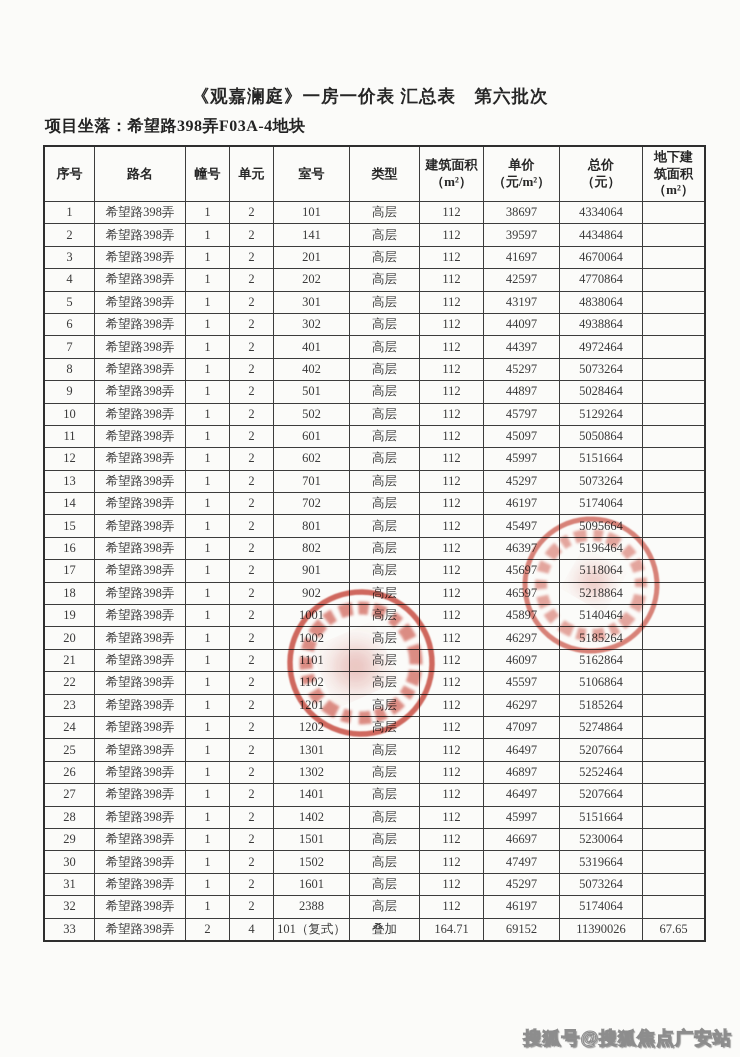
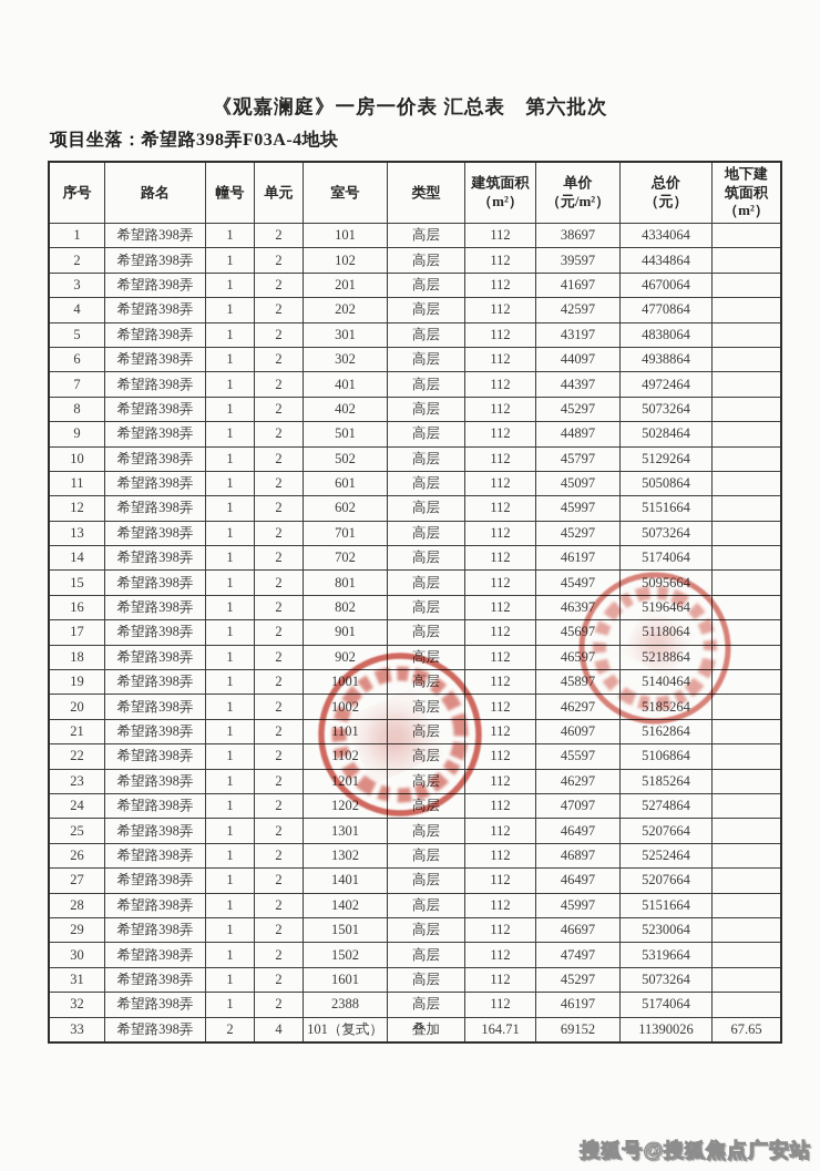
  《观嘉澜庭》一房一价表 汇总表 第六批次
  项目坐落：希望路398弄F03A-4地块
  序号	路名	幢号	单元	室号	类型	建筑面积 （m²）	单价 （元/m²）	总价 （元）	地下建 筑面积 （m²）
  1	希望路398弄	1	2	101	高层	112	38697	4334064
- 2	希望路398弄	1	2	141	高层	112	39597	4434864
+ 2	希望路398弄	1	2	102	高层	112	39597	4434864
  3	希望路398弄	1	2	201	高层	112	41697	4670064
  4	希望路398弄	1	2	202	高层	112	42597	4770864
  5	希望路398弄	1	2	301	高层	112	43197	4838064
  6	希望路398弄	1	2	302	高层	112	44097	4938864
  7	希望路398弄	1	2	401	高层	112	44397	4972464
  8	希望路398弄	1	2	402	高层	112	45297	5073264
  9	希望路398弄	1	2	501	高层	112	44897	5028464
  10	希望路398弄	1	2	502	高层	112	45797	5129264
  11	希望路398弄	1	2	601	高层	112	45097	5050864
  12	希望路398弄	1	2	602	高层	112	45997	5151664
  13	希望路398弄	1	2	701	高层	112	45297	5073264
  14	希望路398弄	1	2	702	高层	112	46197	5174064
  15	希望路398弄	1	2	801	高层	112	45497	5095664
  16	希望路398弄	1	2	802	高层	112	46397	5196464
  17	希望路398弄	1	2	901	高层	112	45697	5118064
  18	希望路398弄	1	2	902	高层	112	46597	5218864
  19	希望路398弄	1	2	1001	高层	112	45897	5140464
  20	希望路398弄	1	2	1002	高层	112	46297	5185264
  21	希望路398弄	1	2	1101	高层	112	46097	5162864
  22	希望路398弄	1	2	1102	高层	112	45597	5106864
  23	希望路398弄	1	2	1201	高层	112	46297	5185264
  24	希望路398弄	1	2	1202	高层	112	47097	5274864
  25	希望路398弄	1	2	1301	高层	112	46497	5207664
  26	希望路398弄	1	2	1302	高层	112	46897	5252464
  27	希望路398弄	1	2	1401	高层	112	46497	5207664
  28	希望路398弄	1	2	1402	高层	112	45997	5151664
  29	希望路398弄	1	2	1501	高层	112	46697	5230064
  30	希望路398弄	1	2	1502	高层	112	47497	5319664
  31	希望路398弄	1	2	1601	高层	112	45297	5073264
  32	希望路398弄	1	2	2388	高层	112	46197	5174064
  33	希望路398弄	2	4	101（复式）	叠加	164.71	69152	11390026	67.65
  搜狐号@搜狐焦点广安站
